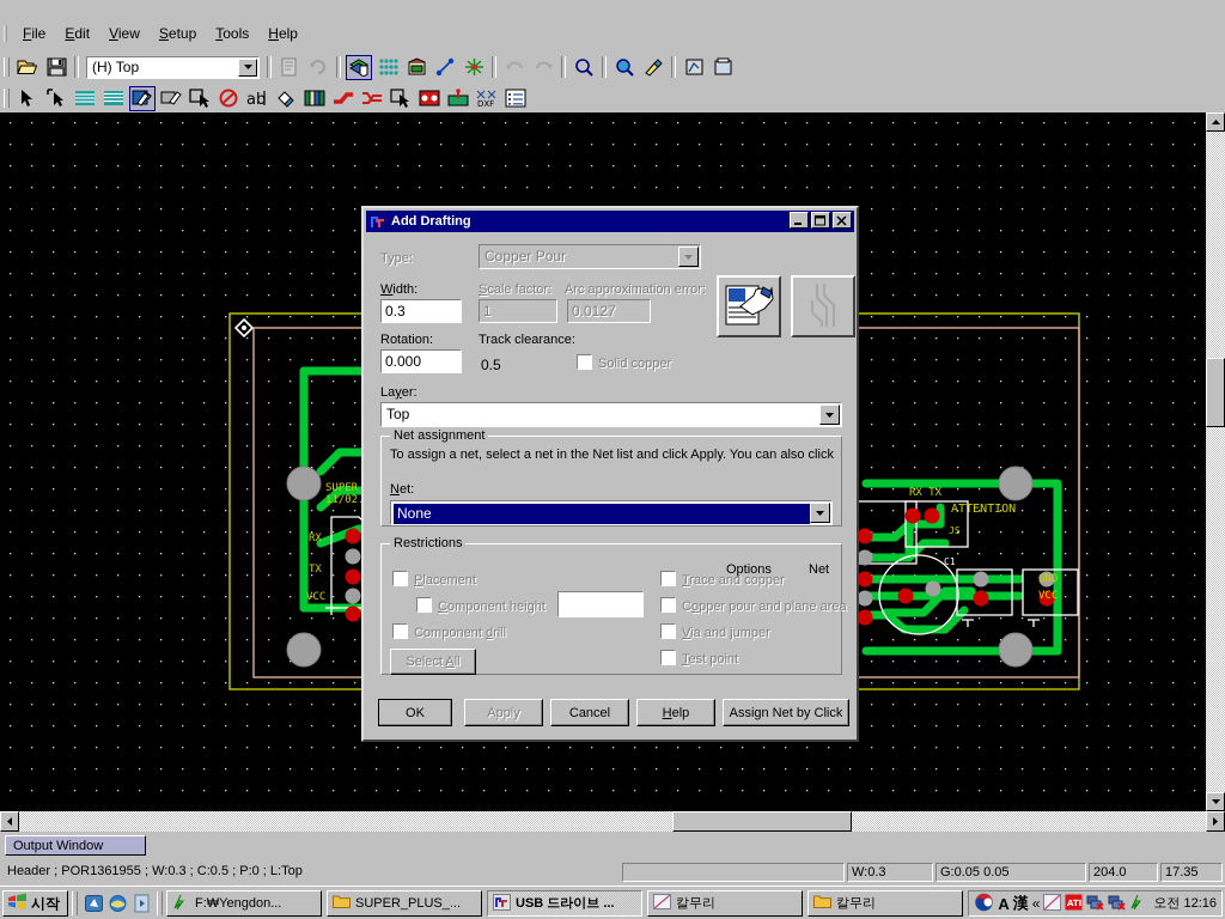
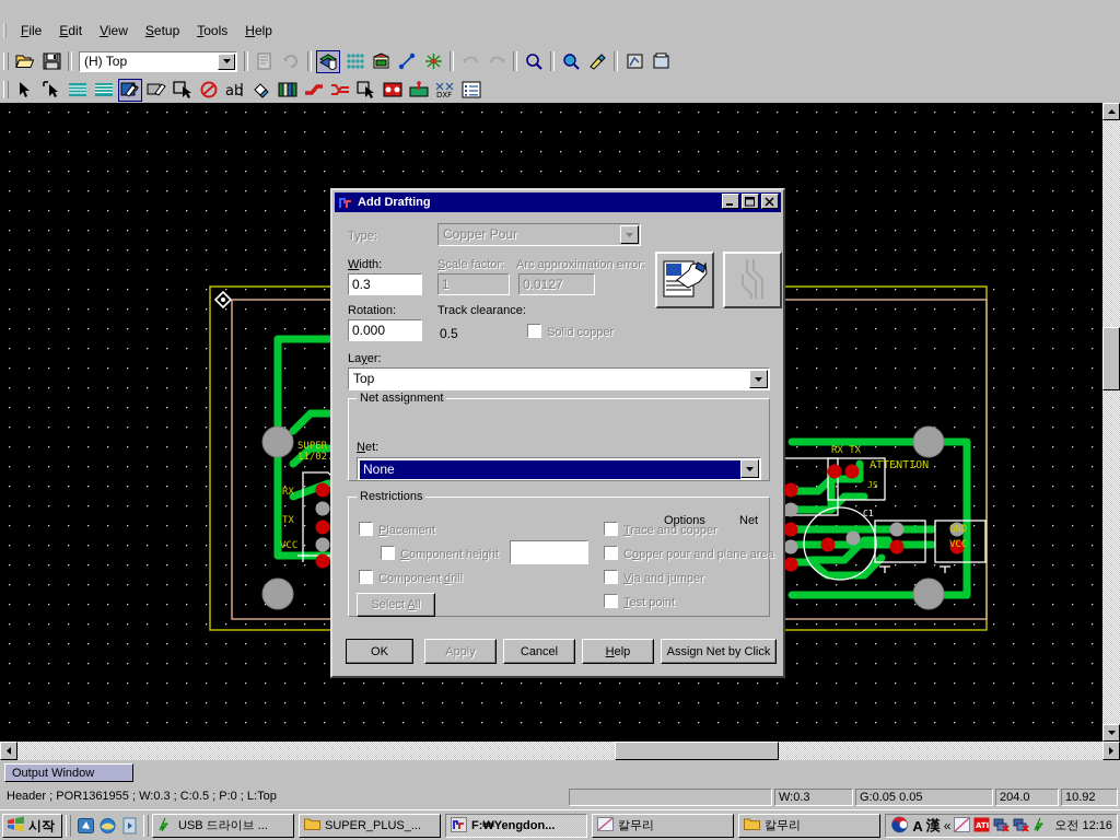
  File
  Edit
  View
  Setup
  Tools
  Help
  (H) Top
  ab
  DXF
  SUPER
  11/02
  RX
  TX
  VCC
  RX TX
  ATTENTION
  JS
  C1
  GND
  VCC
  Output Window
  Header ; POR1361955 ; W:0.3 ; C:0.5 ; P:0 ; L:Top
  W:0.3
  G:0.05 0.05
  204.0
- 17.35
+ 10.92
  시작
- F:₩Yengdon...
+ USB 드라이브 ...
  SUPER_PLUS_...
- USB 드라이브 ...
+ F:₩Yengdon...
  칼무리
  칼무리
  A
  漢
  «
  ATI
  오전 12:16
  Add Drafting
  Type:
  Copper Pour
  Width:
  Scale factor:
  Arc approximation error:
  0.3
  1
  0.0127
  Rotation:
  Track clearance:
  0.000
  0.5
  Solid copper
  Options
  Net
  Layer:
  Top
  Net assignment
- To assign a net, select a net in the Net list and click Apply. You can also click
  Net:
  None
  Restrictions
  Placement
  Component height
  Component drill
  Select All
  Trace and copper
  Copper pour and plane area
  Via and jumper
  Test point
  OK
  Apply
  Cancel
  Help
  Assign Net by Click
